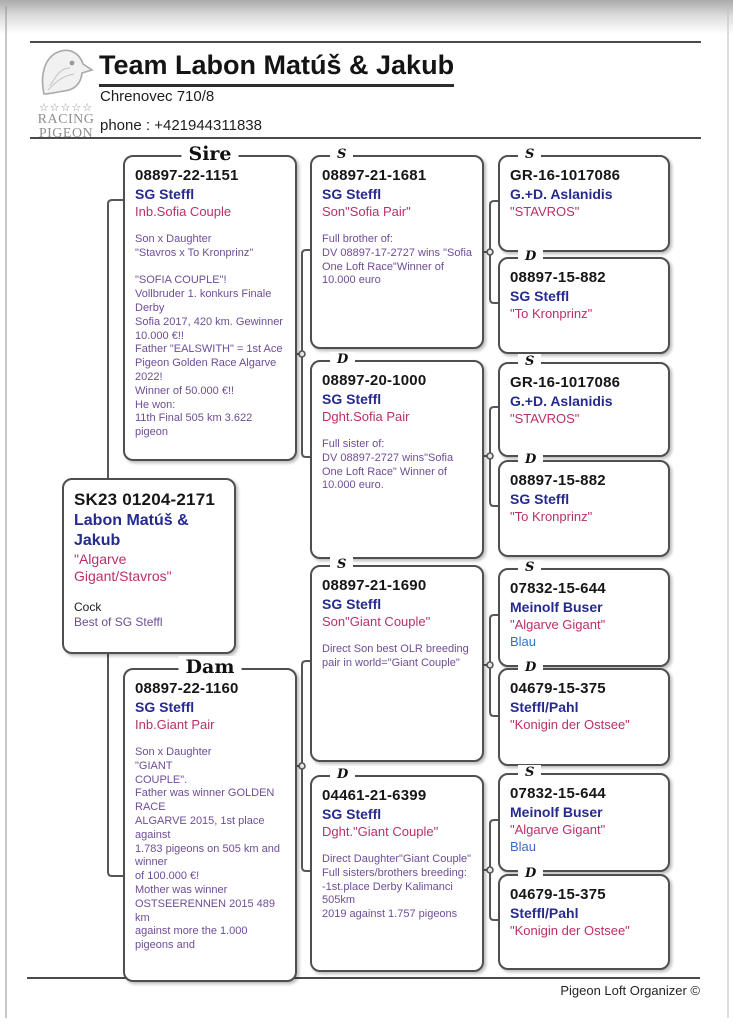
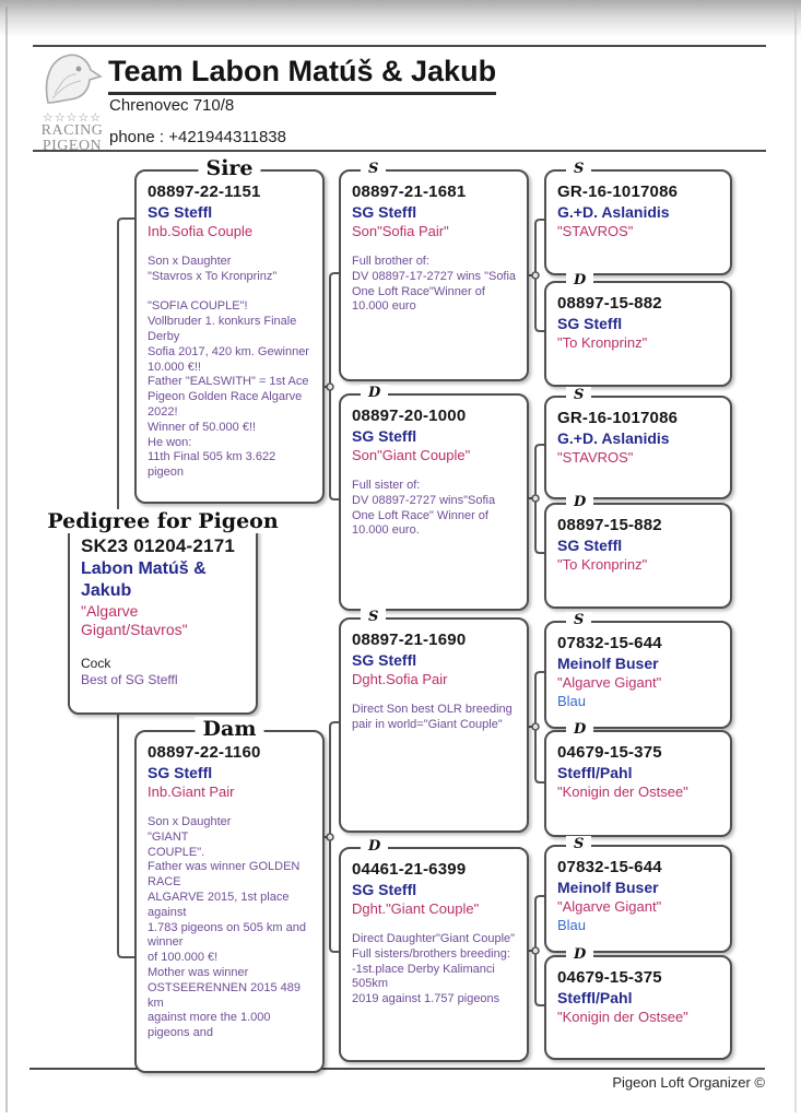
  ☆☆☆☆☆
  RACING
  PIGEON
  Team Labon Matúš & Jakub
  Chrenovec 710/8
  phone : +421944311838
+ Pedigree for Pigeon
  SK23 01204-2171
  Labon Matúš & Jakub
  "Algarve Gigant/Stavros"
  Cock
  Best of SG Steffl
  Sire
  08897-22-1151
  SG Steffl
  Inb.Sofia Couple
  Son x Daughter
  "Stavros x To Kronprinz"
  "SOFIA COUPLE"!
  Vollbruder 1. konkurs Finale
  Derby
  Sofia 2017, 420 km. Gewinner
  10.000 €!!
  Father "EALSWITH" = 1st Ace
  Pigeon Golden Race Algarve
  2022!
  Winner of 50.000 €!!
  He won:
  11th Final 505 km 3.622
  pigeon
  Dam
  08897-22-1160
  SG Steffl
  Inb.Giant Pair
  Son x Daughter
  "GIANT
  COUPLE".
  Father was winner GOLDEN
  RACE
  ALGARVE 2015, 1st place
  against
  1.783 pigeons on 505 km and
  winner
  of 100.000 €!
  Mother was winner
  OSTSEERENNEN 2015 489
  km
  against more the 1.000
  pigeons and
  S
  08897-21-1681
  SG Steffl
  Son"Sofia Pair"
  Full brother of:
  DV 08897-17-2727 wins "Sofia
  One Loft Race"Winner of
  10.000 euro
  D
  08897-20-1000
  SG Steffl
- Dght.Sofia Pair
+ Son"Giant Couple"
  Full sister of:
  DV 08897-2727 wins"Sofia
  One Loft Race" Winner of
  10.000 euro.
  S
  08897-21-1690
  SG Steffl
- Son"Giant Couple"
+ Dght.Sofia Pair
  Direct Son best OLR breeding
  pair in world="Giant Couple"
  D
  04461-21-6399
  SG Steffl
  Dght."Giant Couple"
  Direct Daughter"Giant Couple"
  Full sisters/brothers breeding:
  -1st.place Derby Kalimanci
  505km
  2019 against 1.757 pigeons
  S
  GR-16-1017086
  G.+D. Aslanidis
  "STAVROS"
  D
  08897-15-882
  SG Steffl
  "To Kronprinz"
  S
  GR-16-1017086
  G.+D. Aslanidis
  "STAVROS"
  D
  08897-15-882
  SG Steffl
  "To Kronprinz"
  S
  07832-15-644
  Meinolf Buser
  "Algarve Gigant"
  Blau
  D
  04679-15-375
  Steffl/Pahl
  "Konigin der Ostsee"
  S
  07832-15-644
  Meinolf Buser
  "Algarve Gigant"
  Blau
  D
  04679-15-375
  Steffl/Pahl
  "Konigin der Ostsee"
  Pigeon Loft Organizer ©
